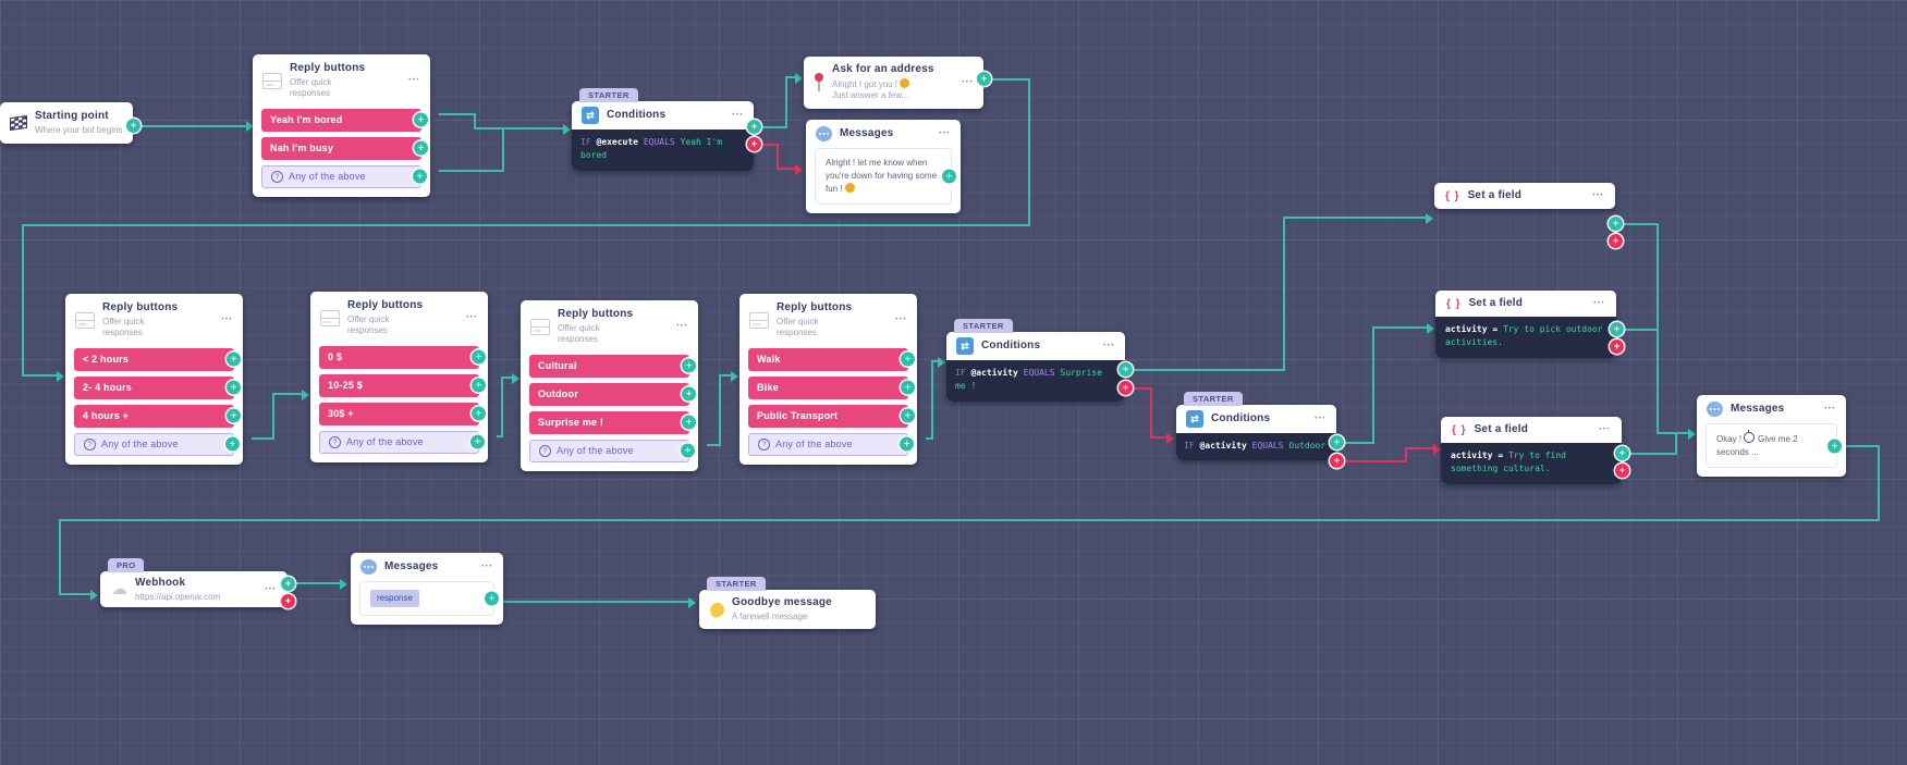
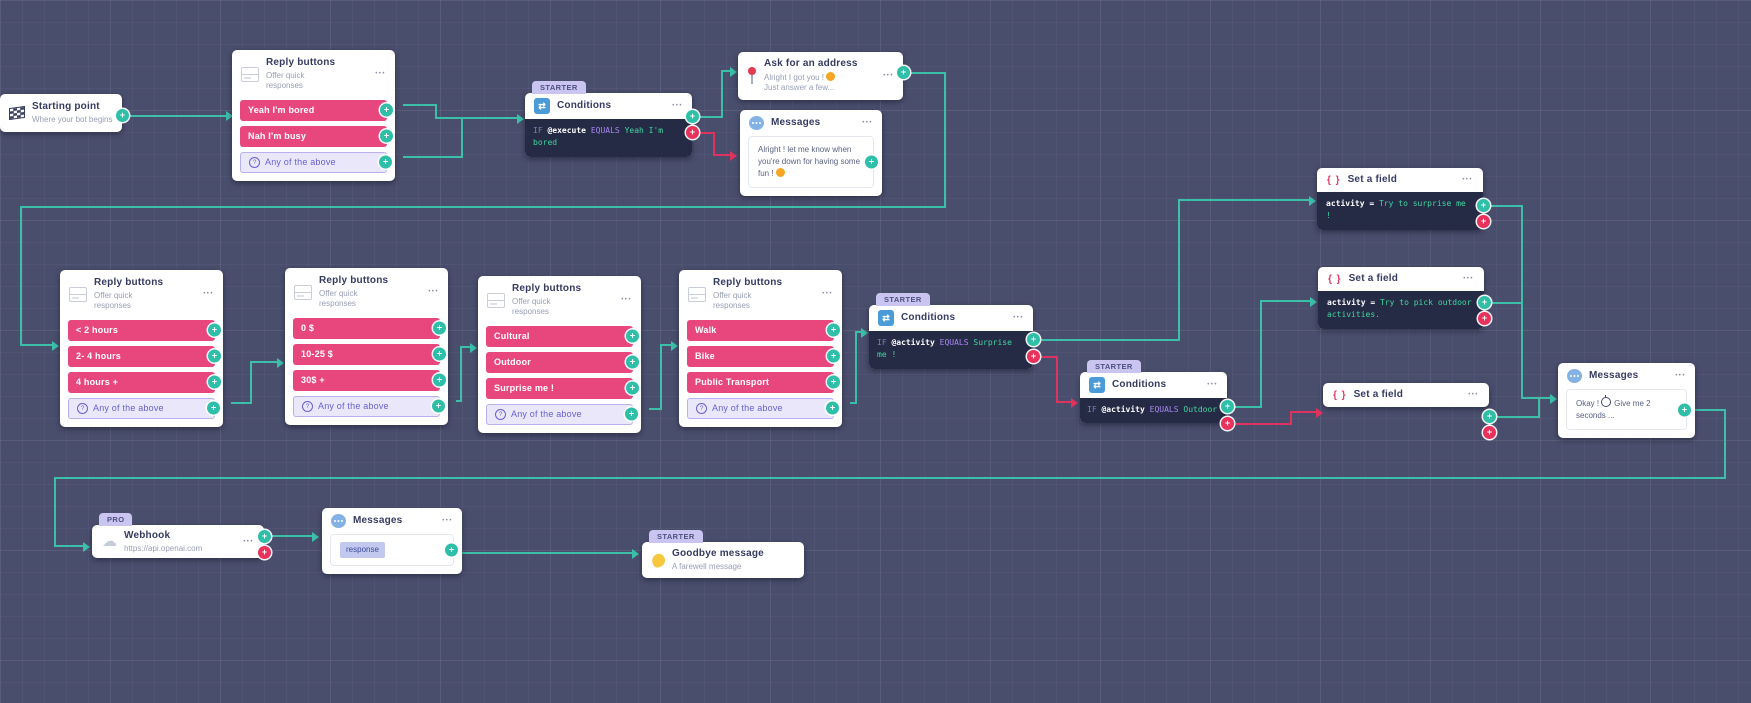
  Starting point
  Where your bot begins
  +
  Reply buttons
  Offer quick responses
  Yeah I'm bored
  +
  Nah I'm busy
  +
  Any of the above
  +
  STARTER
  ⇄
  Conditions
  IF @execute EQUALS Yeah I'm bored
  +
  +
  Ask for an address
  Alright I got you !
  Just answer a few...
  +
  Messages
  Alright ! let me know when you're down for having some fun !
  +
  Reply buttons
  Offer quick responses
  < 2 hours
  +
  2- 4 hours
  +
  4 hours +
  +
  Any of the above
  +
  Reply buttons
  Offer quick responses
  0 $
  +
  10-25 $
  +
  30$ +
  +
  Any of the above
  +
  Reply buttons
  Offer quick responses
  Cultural
  +
  Outdoor
  +
  Surprise me !
  +
  Any of the above
  +
  Reply buttons
  Offer quick responses
  Walk
  +
  Bike
  +
  Public Transport
  +
  Any of the above
  +
  STARTER
  ⇄
  Conditions
  IF @activity EQUALS Surprise me !
  +
  +
  STARTER
  ⇄
  Conditions
  IF @activity EQUALS Outdoor
  +
  +
  { }
  Set a field
+ activity = Try to surprise me !
  +
  +
  { }
  Set a field
  activity = Try to pick outdoor activities.
  +
  +
  { }
  Set a field
- activity = Try to find something cultural.
  +
  +
  Messages
  Okay ! Give me 2 seconds ...
  +
  PRO
  ☁
  Webhook
  https://api.openai.com
  +
  +
  Messages
  response
  +
  STARTER
  Goodbye message
  A farewell message
